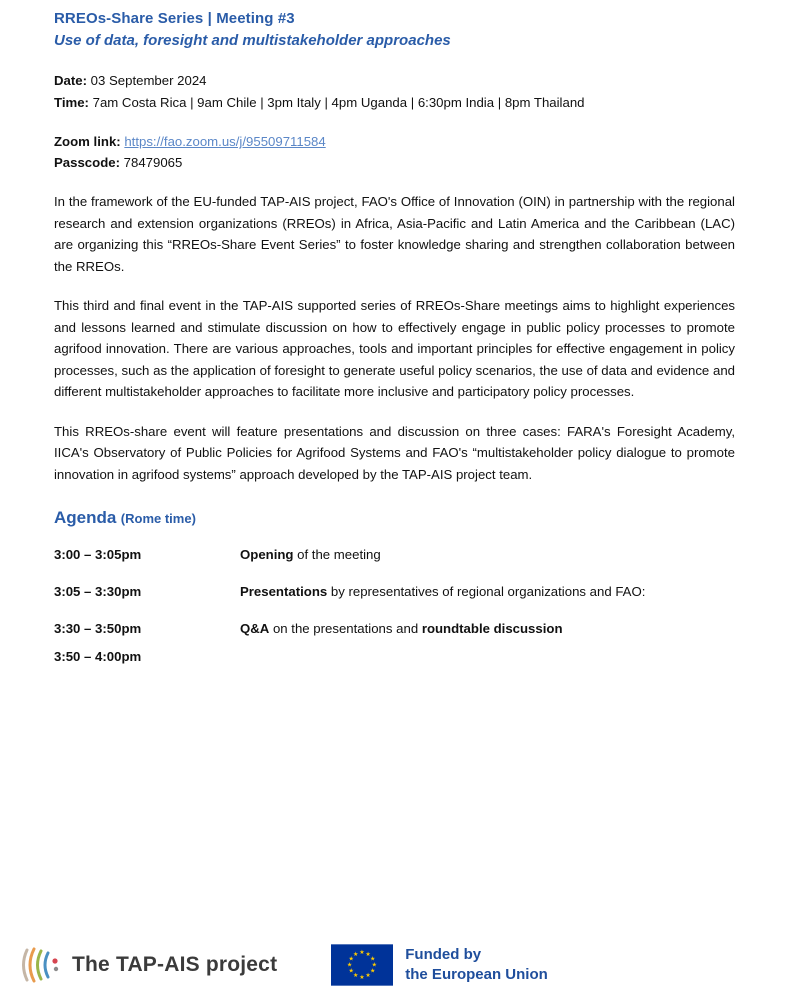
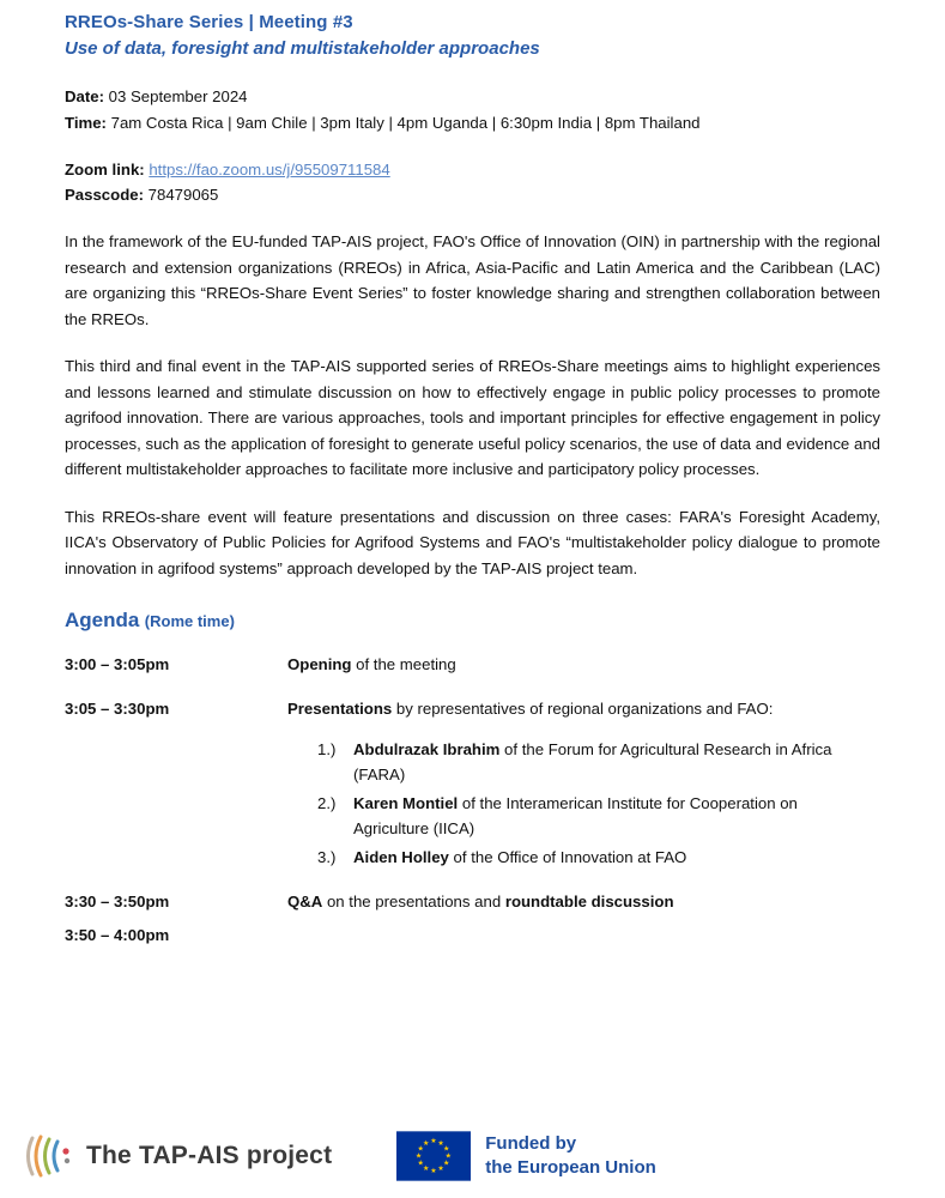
  RREOs-Share Series | Meeting #3
  Use of data, foresight and multistakeholder approaches
  Date: 03 September 2024
  Time: 7am Costa Rica | 9am Chile | 3pm Italy | 4pm Uganda | 6:30pm India | 8pm Thailand
  Zoom link: https://fao.zoom.us/j/95509711584
  Passcode: 78479065
  In the framework of the EU-funded TAP-AIS project, FAO's Office of Innovation (OIN) in partnership with the regional research and extension organizations (RREOs) in Africa, Asia-Pacific and Latin America and the Caribbean (LAC) are organizing this “RREOs-Share Event Series” to foster knowledge sharing and strengthen collaboration between the RREOs.
  This third and final event in the TAP-AIS supported series of RREOs-Share meetings aims to highlight experiences and lessons learned and stimulate discussion on how to effectively engage in public policy processes to promote agrifood innovation. There are various approaches, tools and important principles for effective engagement in policy processes, such as the application of foresight to generate useful policy scenarios, the use of data and evidence and different multistakeholder approaches to facilitate more inclusive and participatory policy processes.
  This RREOs-share event will feature presentations and discussion on three cases: FARA's Foresight Academy, IICA's Observatory of Public Policies for Agrifood Systems and FAO's “multistakeholder policy dialogue to promote innovation in agrifood systems” approach developed by the TAP-AIS project team.
  Agenda (Rome time)
  3:00 – 3:05pm
  Opening of the meeting
  3:05 – 3:30pm
  Presentations by representatives of regional organizations and FAO:
+ 1.)
+ Abdulrazak Ibrahim of the Forum for Agricultural Research in Africa (FARA)
+ 2.)
+ Karen Montiel of the Interamerican Institute for Cooperation on Agriculture (IICA)
+ 3.)
+ Aiden Holley of the Office of Innovation at FAO
  3:30 – 3:50pm
  Q&A on the presentations and roundtable discussion
  3:50 – 4:00pm
  The TAP-AIS project
  Funded by
  the European Union
